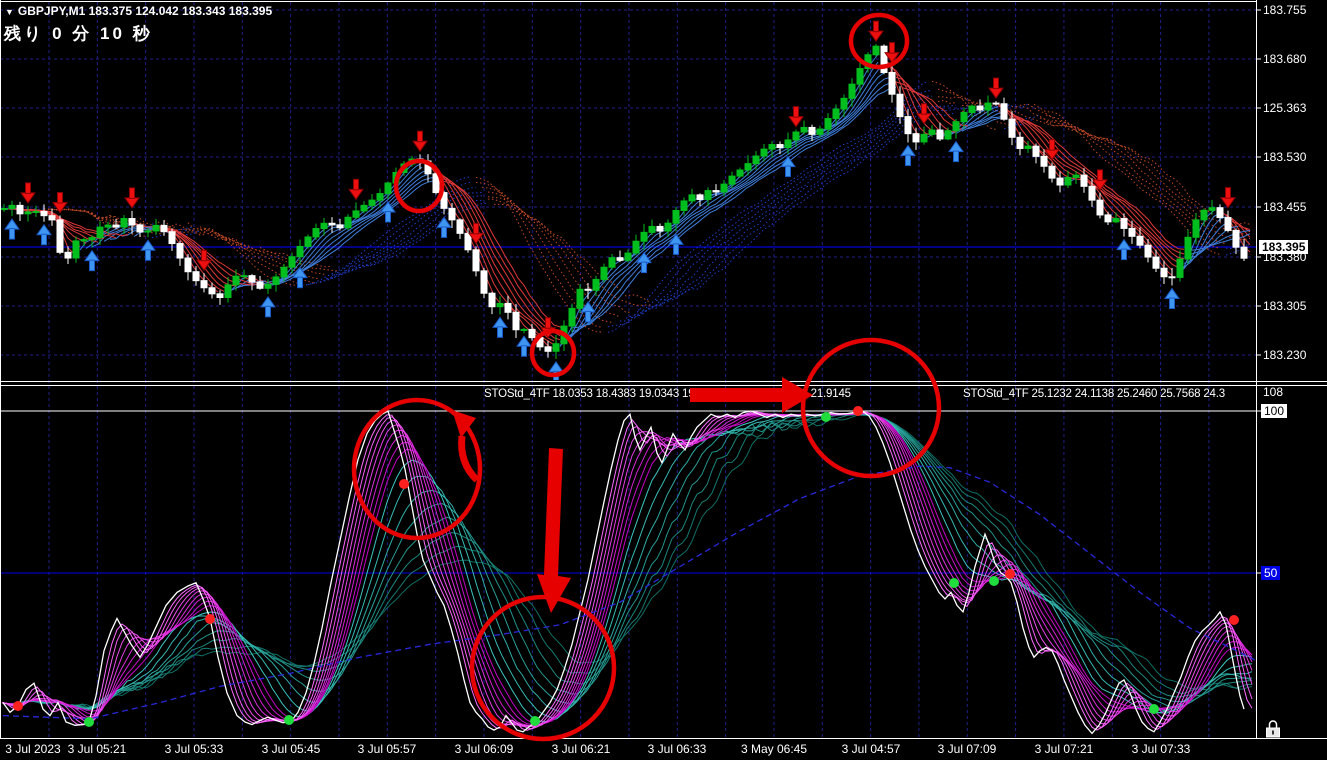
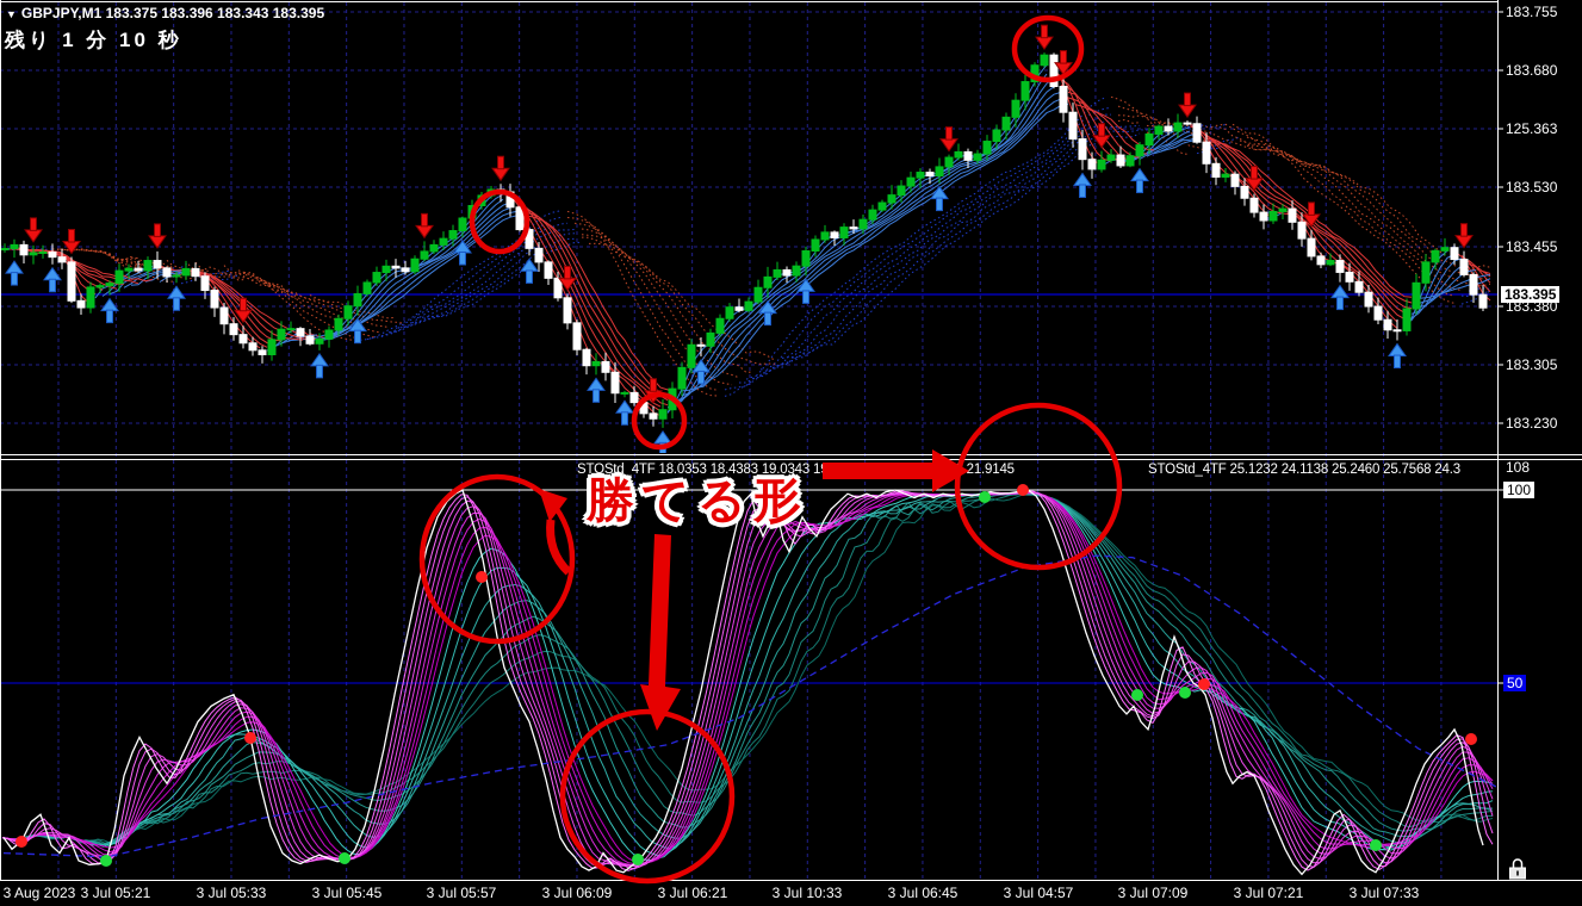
- ▼ GBPJPY,M1 183.375 124.042 183.343 183.395
+ ▼ GBPJPY,M1 183.375 183.396 183.343 183.395
- 残り 0 分 10 秒
+ 残り 1 分 10 秒
  STOStd_4TF 25.1232 24.1138 25.2460 25.7568 24.3
  183.755
  183.680
  125.363
  183.530
  183.455
  183.380
  183.305
  183.230
  183.395
  108
  100
  50
- 3 Jul 2023
+ 3 Aug 2023
  3 Jul 05:21
  3 Jul 05:33
  3 Jul 05:45
  3 Jul 05:57
  3 Jul 06:09
  3 Jul 06:21
- 3 Jul 06:33
+ 3 Jul 10:33
- 3 May 06:45
+ 3 Jul 06:45
  3 Jul 04:57
  3 Jul 07:09
  3 Jul 07:21
  3 Jul 07:33
+ 勝てる形
